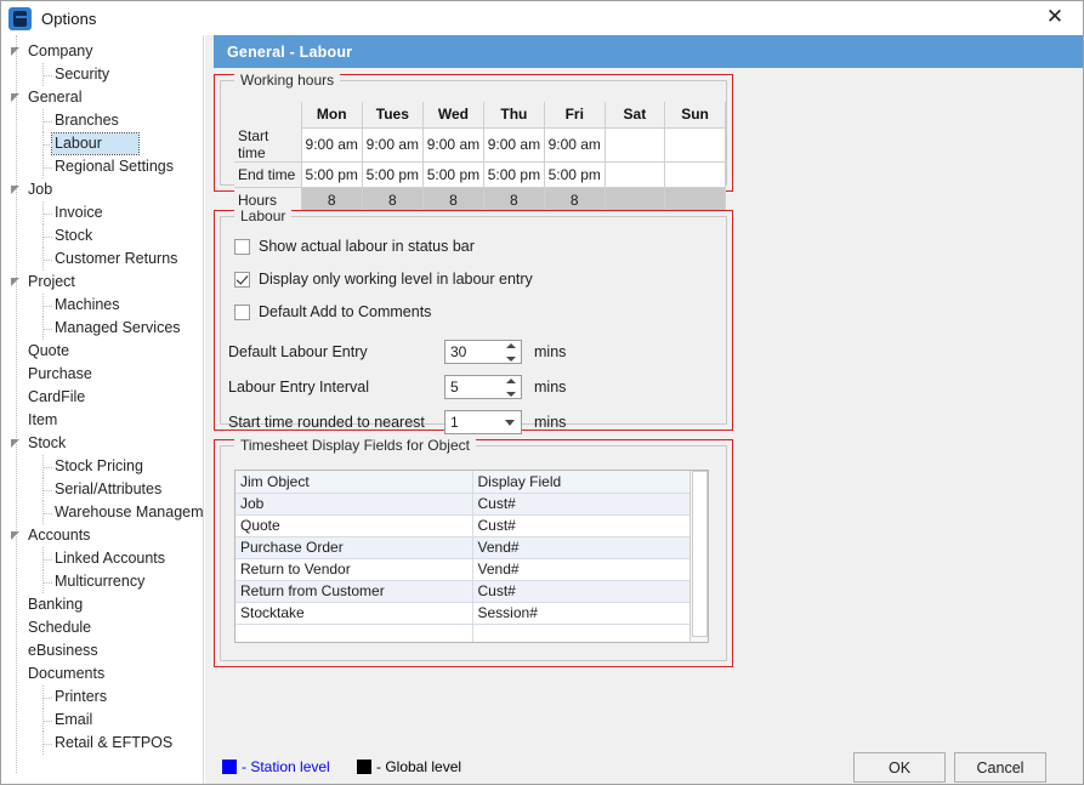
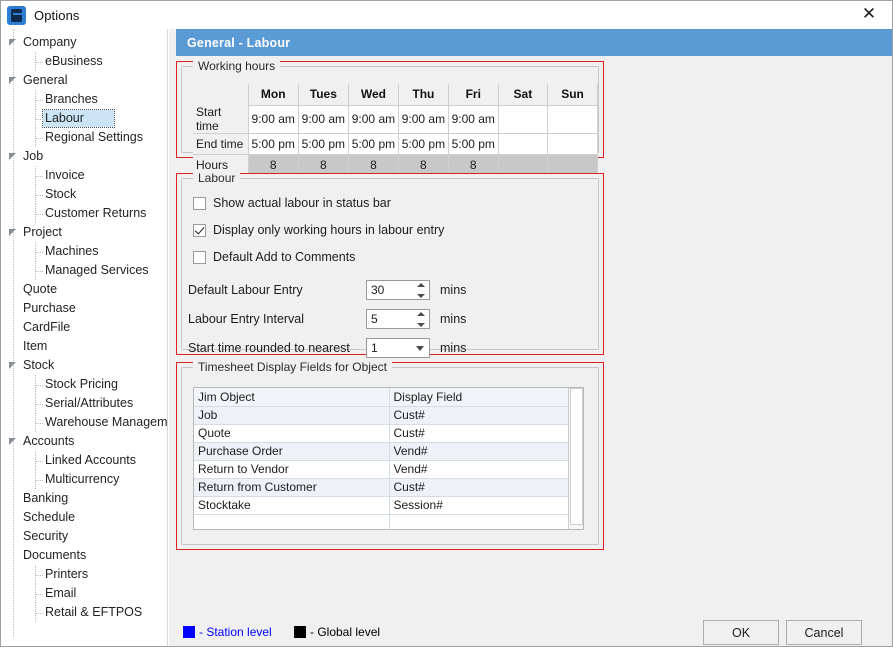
  Options
  ✕
  Company
- Security
+ eBusiness
  General
  Branches
  Labour
  Regional Settings
  Job
  Invoice
  Stock
  Customer Returns
  Project
  Machines
  Managed Services
  Quote
  Purchase
  CardFile
  Item
  Stock
  Stock Pricing
  Serial/Attributes
  Warehouse Managem
  Accounts
  Linked Accounts
  Multicurrency
  Banking
  Schedule
- eBusiness
+ Security
  Documents
  Printers
  Email
  Retail & EFTPOS
  General - Labour
  Working hours
  	Mon	Tues	Wed	Thu	Fri	Sat	Sun
  Start time	9:00 am	9:00 am	9:00 am	9:00 am	9:00 am
  End time	5:00 pm	5:00 pm	5:00 pm	5:00 pm	5:00 pm
  Hours	8	8	8	8	8
  Labour
  Show actual labour in status bar
- Display only working level in labour entry
+ Display only working hours in labour entry
  Default Add to Comments
  Default Labour Entry
  30
  mins
  Labour Entry Interval
  5
  mins
  Start time rounded to nearest
  1
  mins
  Timesheet Display Fields for Object
  Jim Object	Display Field
  Job	Cust#
  Quote	Cust#
  Purchase Order	Vend#
  Return to Vendor	Vend#
  Return from Customer	Cust#
  Stocktake	Session#
  - Station level
  - Global level
  OK
  Cancel
